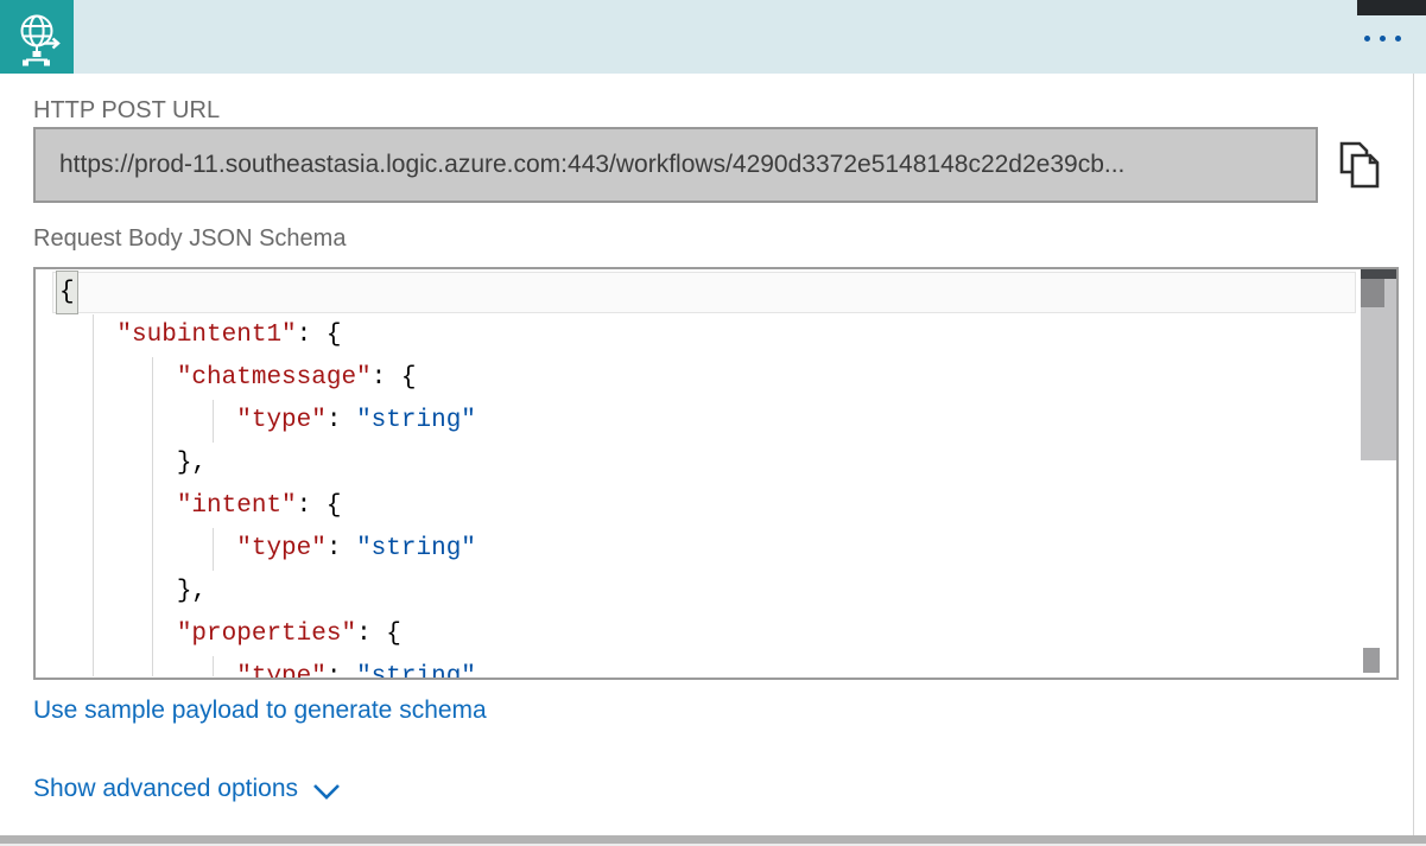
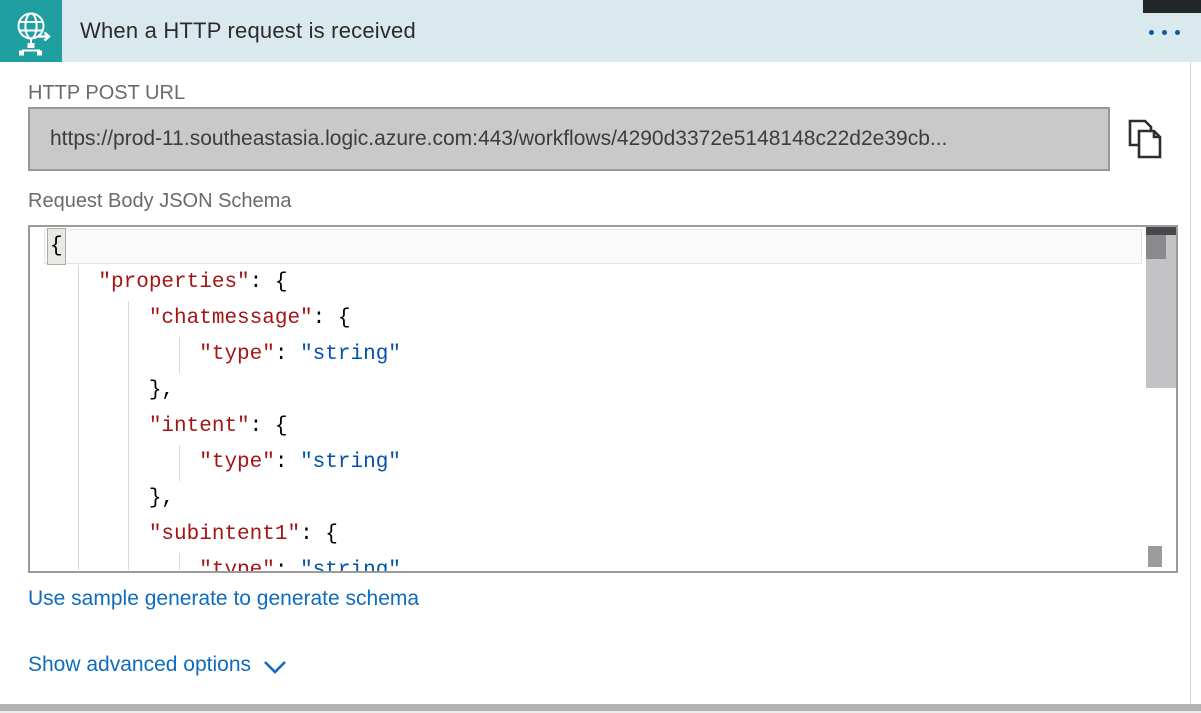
+ When a HTTP request is received
  HTTP POST URL
  https://prod-11.southeastasia.logic.azure.com:443/workflows/4290d3372e5148148c22d2e39cb...
  Request Body JSON Schema
  {
- "subintent1": {
+ "properties": {
  "chatmessage": {
  "type": "string"
  },
  "intent": {
  "type": "string"
  },
- "properties": {
+ "subintent1": {
  "type": "string"
- Use sample payload to generate schema
+ Use sample generate to generate schema
  Show advanced options
